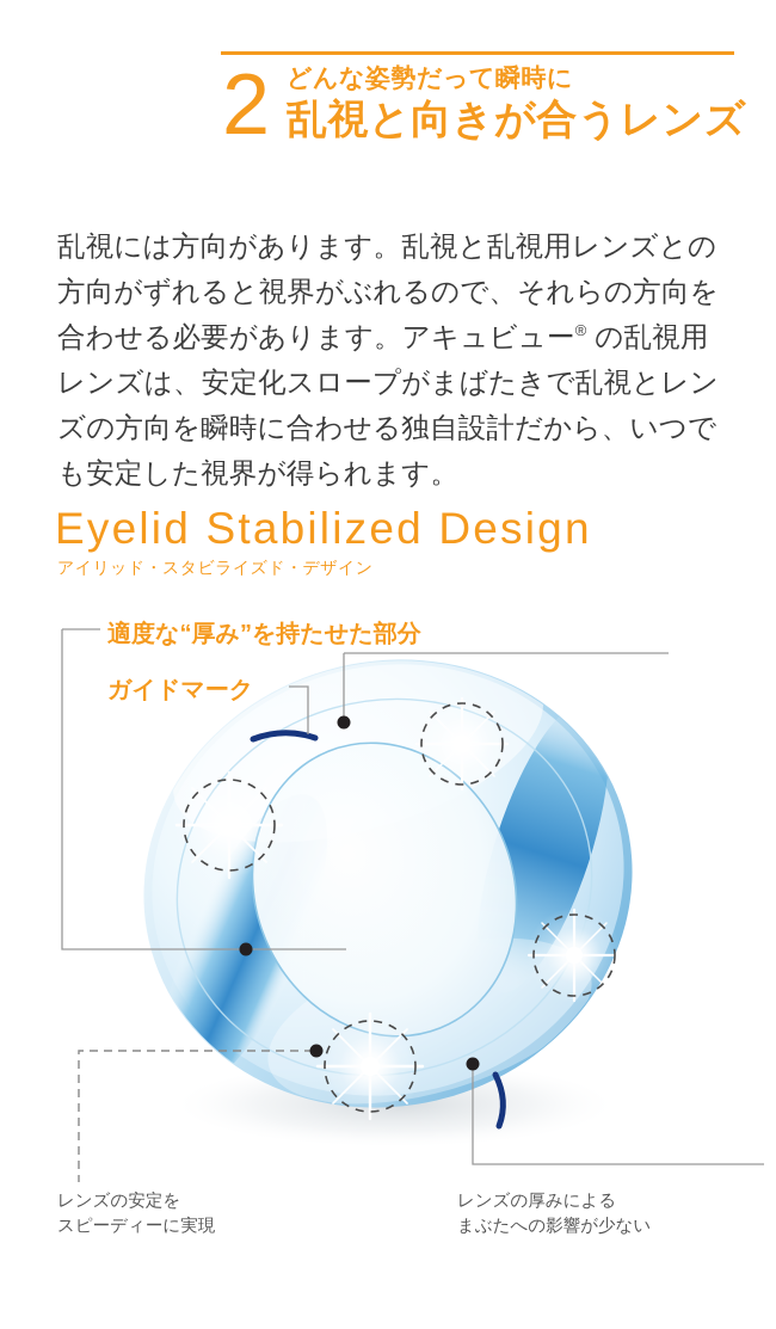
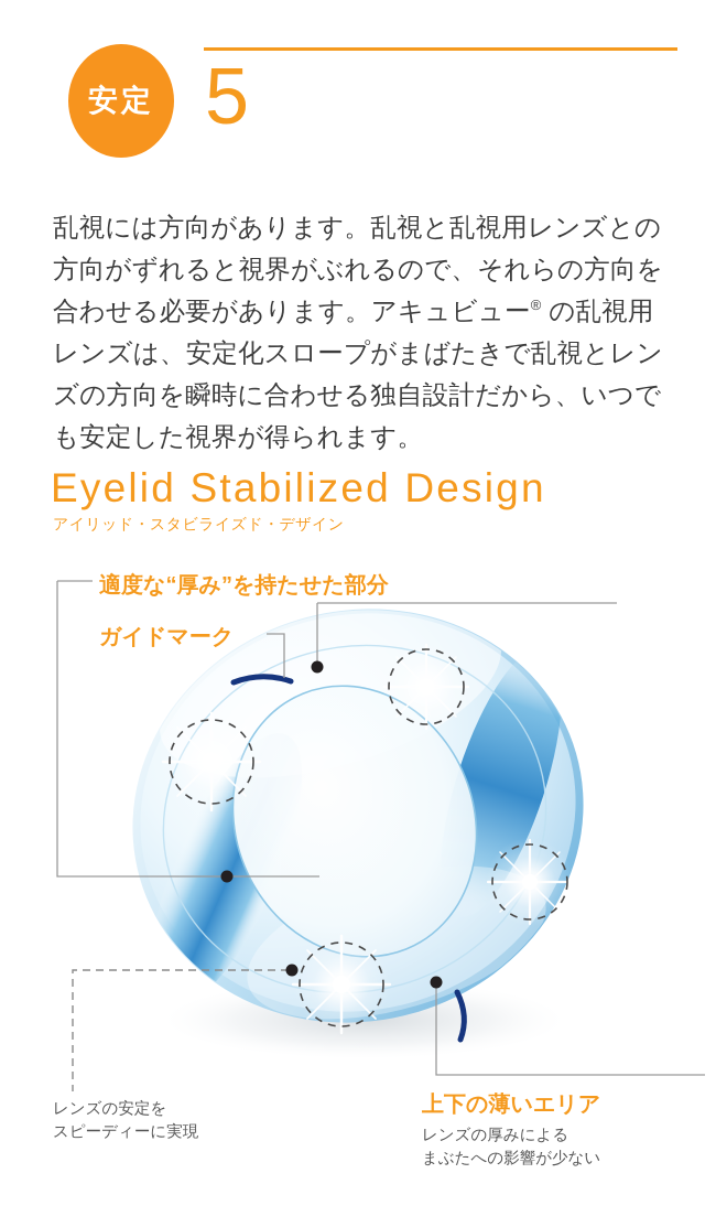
+ 安定
- 2
+ 5
- どんな姿勢だって瞬時に
- 乱視と向きが合うレンズ
  乱視には方向があります。乱視と乱視用レンズとの方向がずれると視界がぶれるので、それらの方向を合わせる必要があります。アキュビュー® の乱視用レンズは、安定化スロープがまばたきで乱視とレンズの方向を瞬時に合わせる独自設計だから、いつでも安定した視界が得られます。
  Eyelid Stabilized Design
  アイリッド・スタビライズド・デザイン
  適度な“厚み”を持たせた部分
  ガイドマーク
  レンズの安定を
  スピーディーに実現
+ 上下の薄いエリア
  レンズの厚みによる
  まぶたへの影響が少ない
